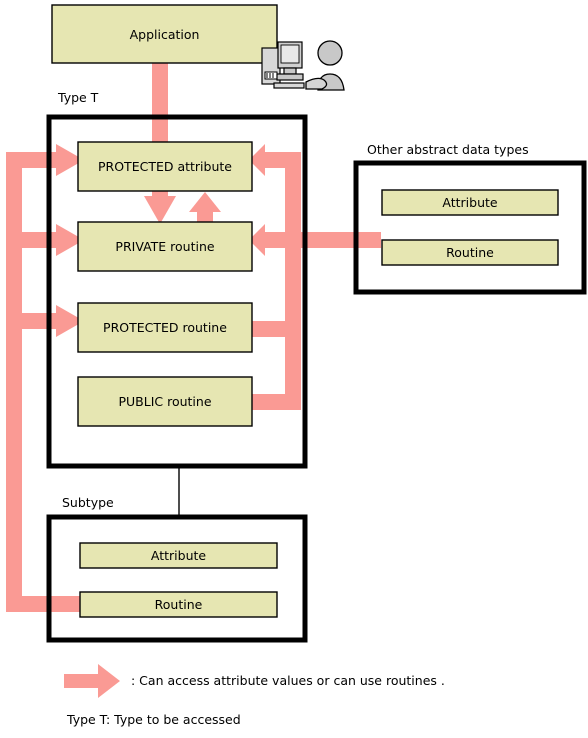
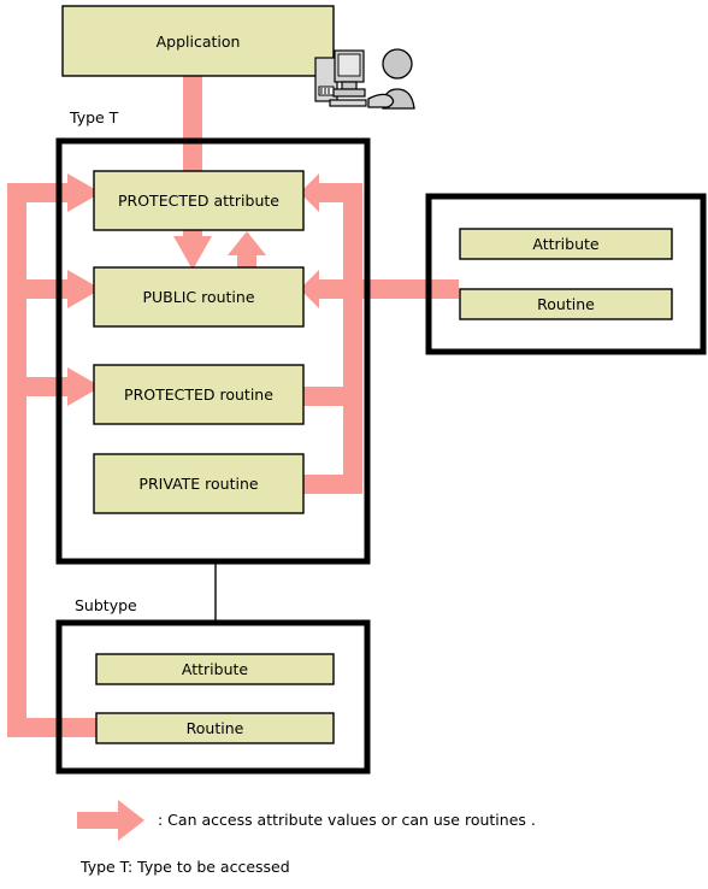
  Application
  Type T
  PROTECTED attribute
- PRIVATE routine
+ PUBLIC routine
  PROTECTED routine
- PUBLIC routine
+ PRIVATE routine
- Other abstract data types
  Attribute
  Routine
  Subtype
  Attribute
  Routine
  : Can access attribute values or can use routines .
  Type T: Type to be accessed
